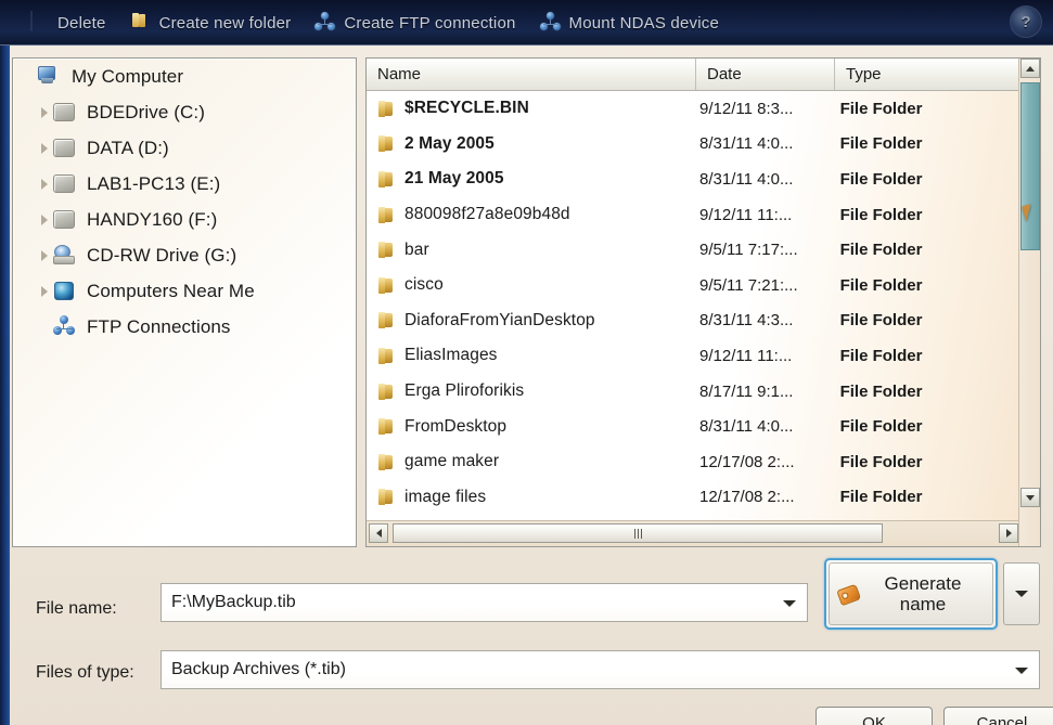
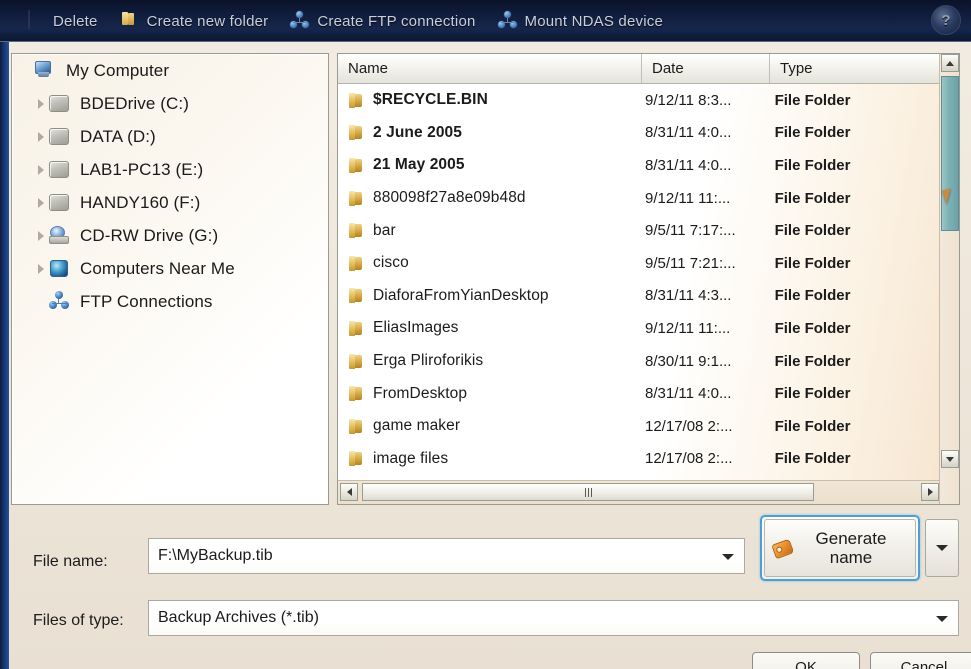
  Delete
  Create new folder
  Create FTP connection
  Mount NDAS device
  ?
  My Computer
  BDEDrive (C:)
  DATA (D:)
  LAB1-PC13 (E:)
  HANDY160 (F:)
  CD-RW Drive (G:)
  Computers Near Me
  FTP Connections
  Name
  Date
  Type
  $RECYCLE.BIN
  9/12/11 8:3...
  File Folder
- 2 May 2005
+ 2 June 2005
  8/31/11 4:0...
  File Folder
  21 May 2005
  8/31/11 4:0...
  File Folder
  880098f27a8e09b48d
  9/12/11 11:...
  File Folder
  bar
  9/5/11 7:17:...
  File Folder
  cisco
  9/5/11 7:21:...
  File Folder
  DiaforaFromYianDesktop
  8/31/11 4:3...
  File Folder
  EliasImages
  9/12/11 11:...
  File Folder
  Erga Pliroforikis
- 8/17/11 9:1...
+ 8/30/11 9:1...
  File Folder
  FromDesktop
  8/31/11 4:0...
  File Folder
  game maker
  12/17/08 2:...
  File Folder
  image files
  12/17/08 2:...
  File Folder
  File name:
  F:\MyBackup.tib
  Files of type:
  Backup Archives (*.tib)
  Generate
  name
  OK
  Cancel
